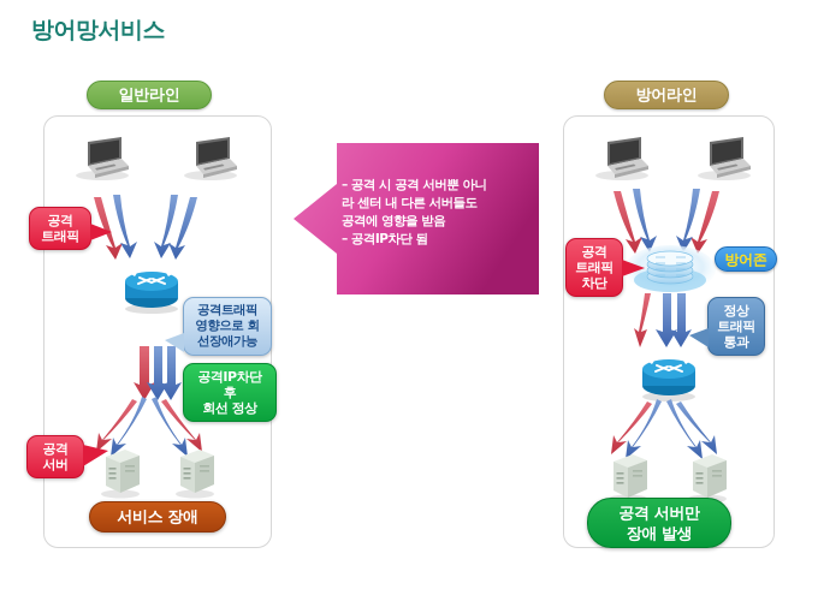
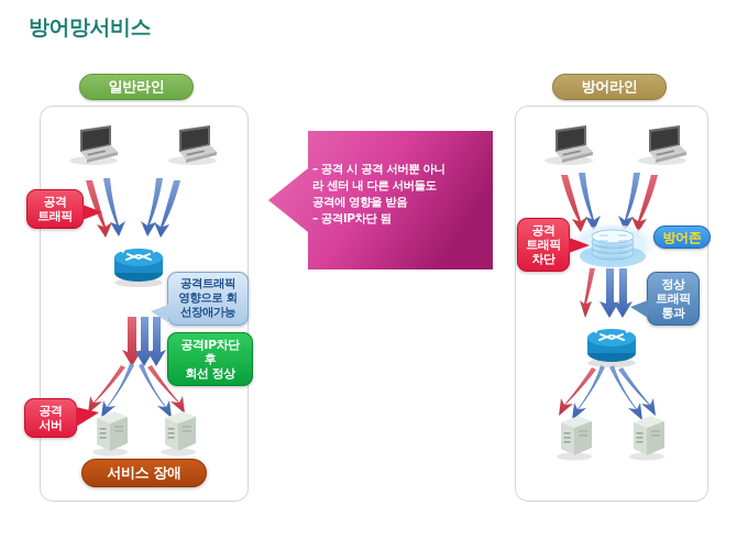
  방어망서비스
  일반라인
  공격
  트래픽
  공격
  서버
  공격트래픽
  영향으로 회
  선장애가능
  공격IP차단 후
  회선 정상
  서비스 장애
  – 공격 시 공격 서버뿐 아니
  라 센터 내 다른 서버들도
  공격에 영향을 받음
  – 공격IP차단 됨
  방어라인
  방어존
  공격
  트래픽
  차단
  정상
  트래픽
  통과
- 공격 서버만
- 장애 발생
